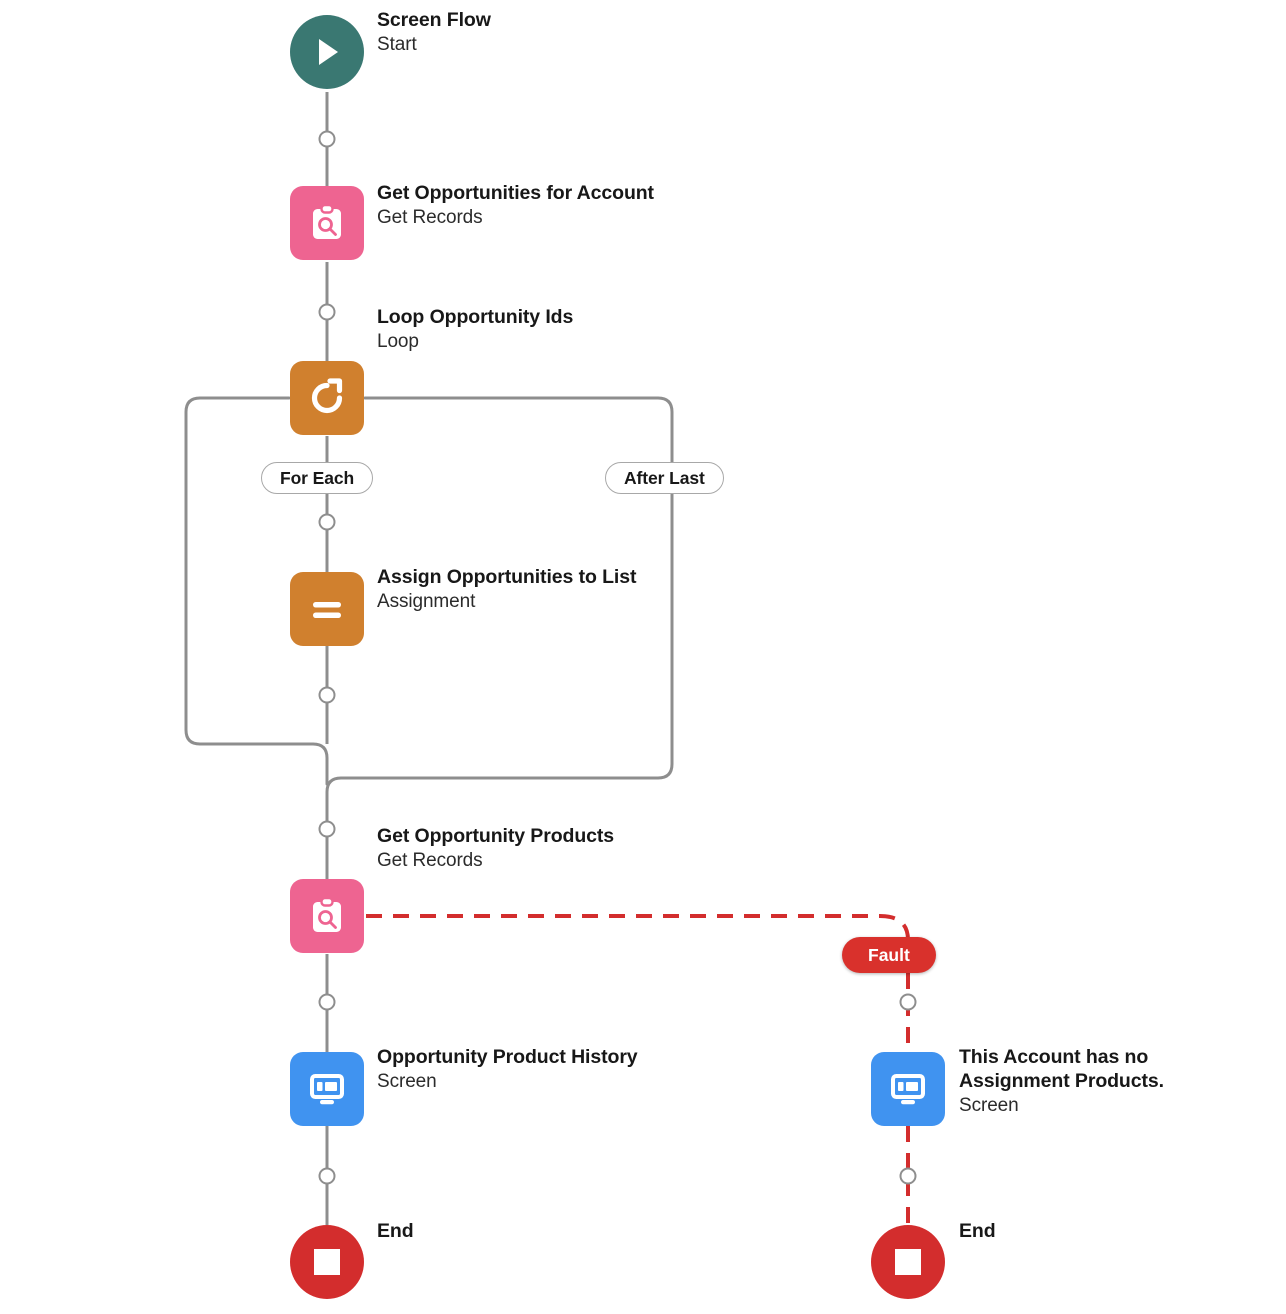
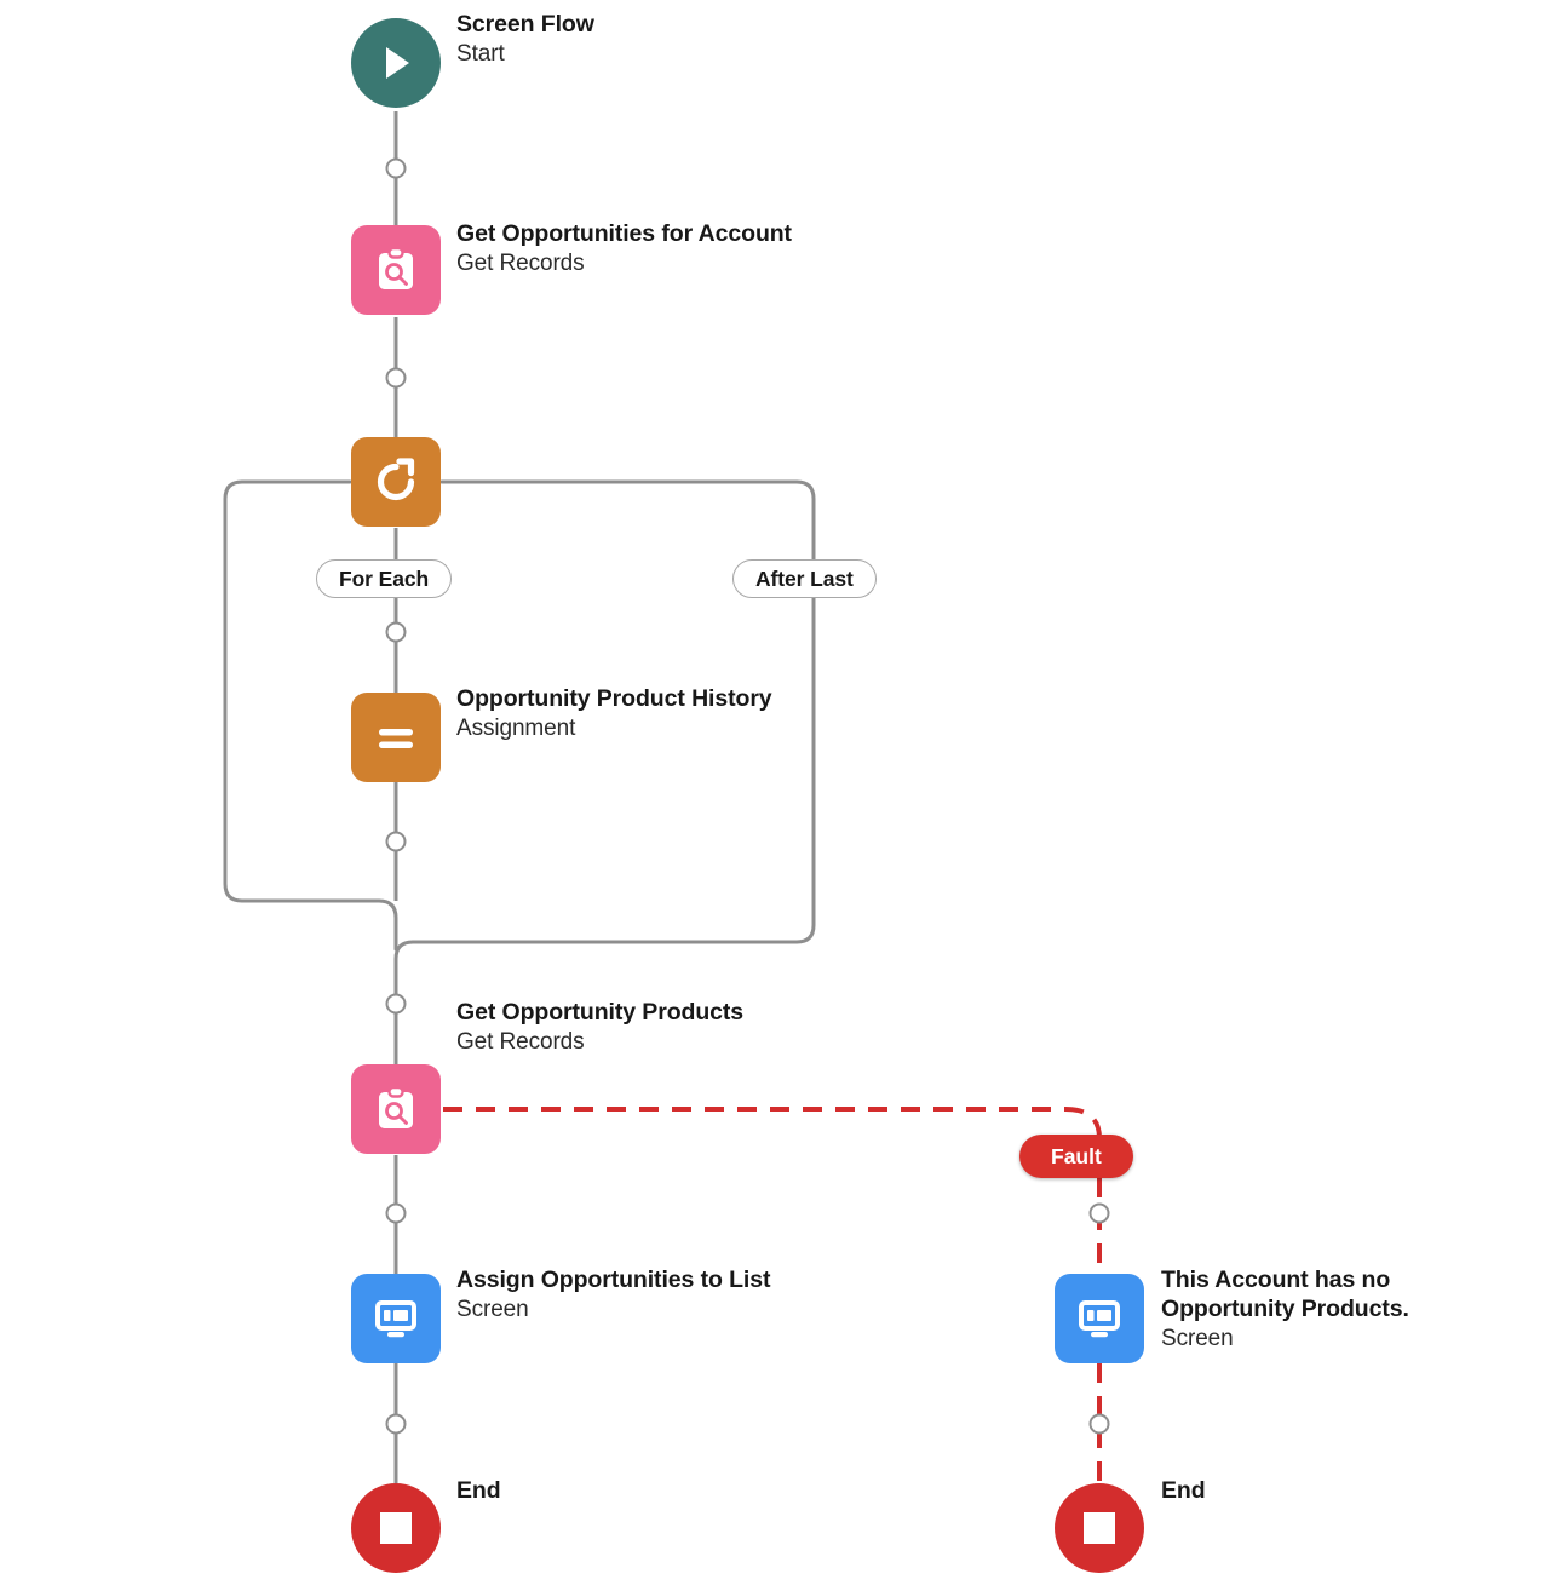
  Screen Flow
  Start
  Get Opportunities for Account
  Get Records
- Loop Opportunity Ids
- Loop
  For Each
  After Last
- Assign Opportunities to List
+ Opportunity Product History
  Assignment
  Get Opportunity Products
  Get Records
  Fault
- Opportunity Product History
+ Assign Opportunities to List
  Screen
- This Account has no Assignment Products.
+ This Account has no Opportunity Products.
  Screen
  End
  End
